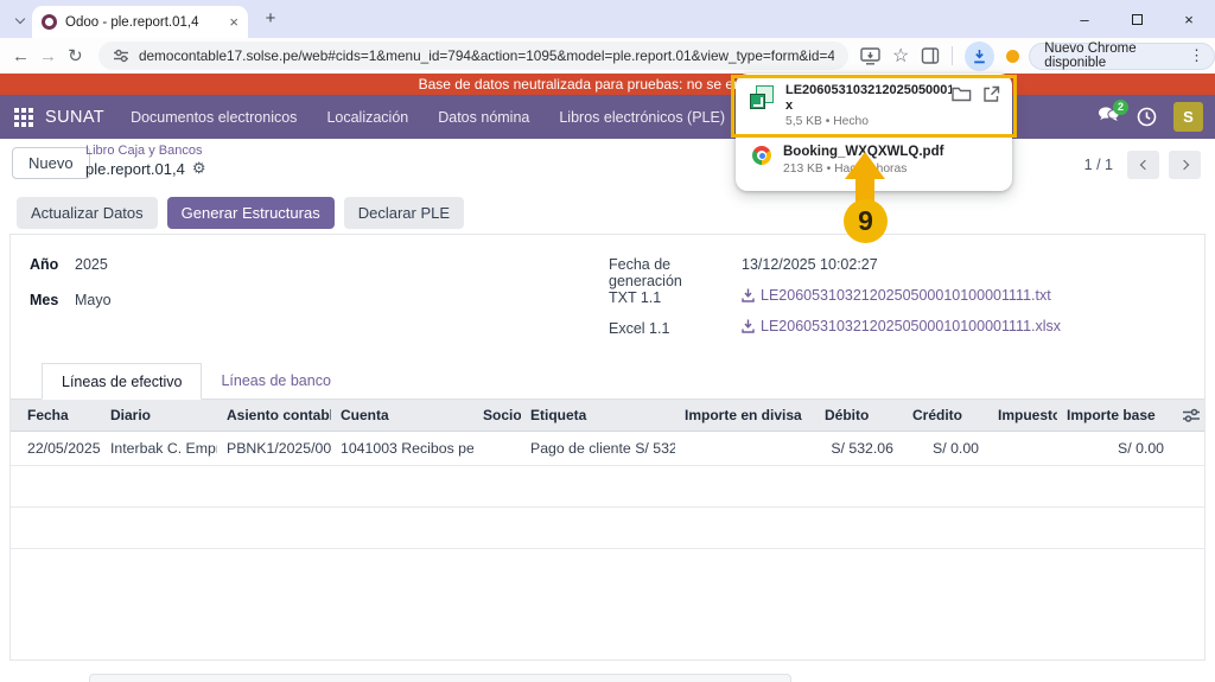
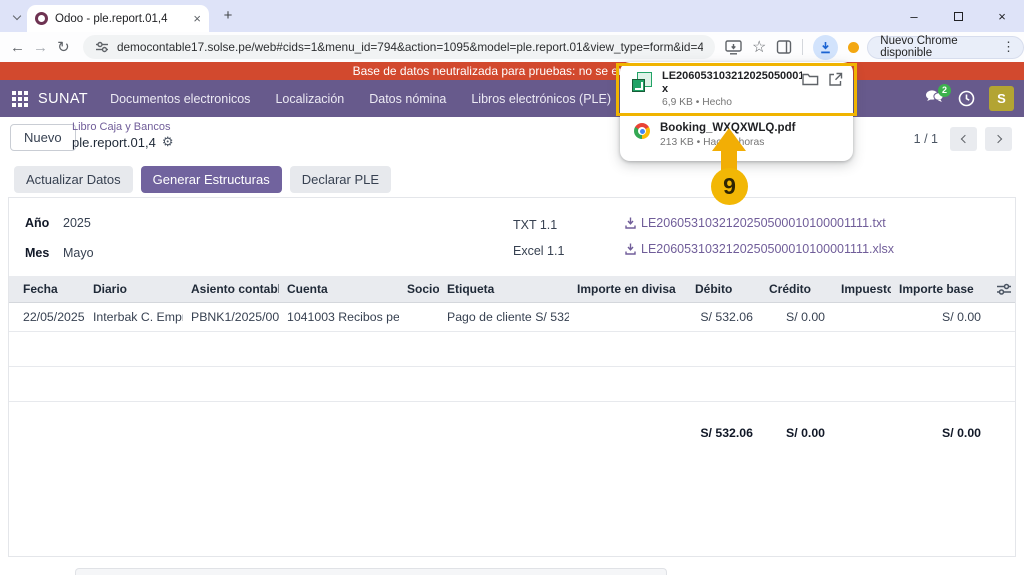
  Odoo - ple.report.01,4
  ×
  +
  –
  ×
  ←
  →
  ↻
  democontable17.solse.pe/web#cids=1&menu_id=794&action=1095&model=ple.report.01&view_type=form&id=4
  ☆
  Nuevo Chrome disponible
  ⋮
  Base de datos neutralizada para pruebas: no se e
  SUNAT
  Documentos electronicos
  Localización
  Datos nómina
  Libros electrónicos (PLE)
  2
  S
  Nuevo
  Libro Caja y Bancos
  ple.report.01,4
  ⚙
  1 / 1
  Actualizar Datos
  Generar Estructuras
  Declarar PLE
  Año
  2025
  Mes
  Mayo
- Fecha de generación
- 13/12/2025 10:02:27
  TXT 1.1
  LE2060531032120250500010100001111.txt
  Excel 1.1
  LE2060531032120250500010100001111.xlsx
- Líneas de efectivo
- Líneas de banco
  Fecha	Diario	Asiento contab	Cuenta	Socio	Etiqueta	Importe en divisa	Débito	Crédito	Impuesto	Importe base
  22/05/2025	Interbak C. Emp	PBNK1/2025/00	1041003 Recibos pe		Pago de cliente S/ 532		S/ 532.06	S/ 0.00		S/ 0.00
+ 	S/ 532.06	S/ 0.00		S/ 0.00
  LE206053103212025050001
  x
- 5,5 KB • Hecho
+ 6,9 KB • Hecho
  Booking_WXQXWLQ.pdf
  213 KB • Hace 5 horas
  9
